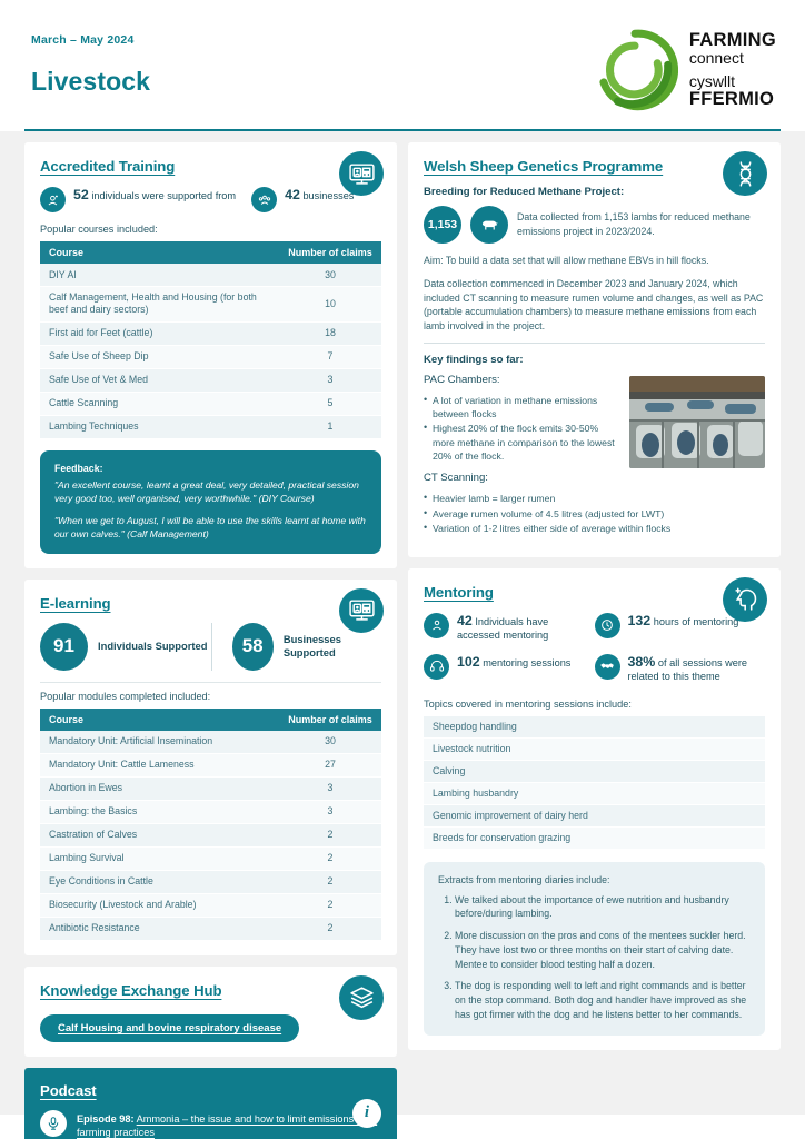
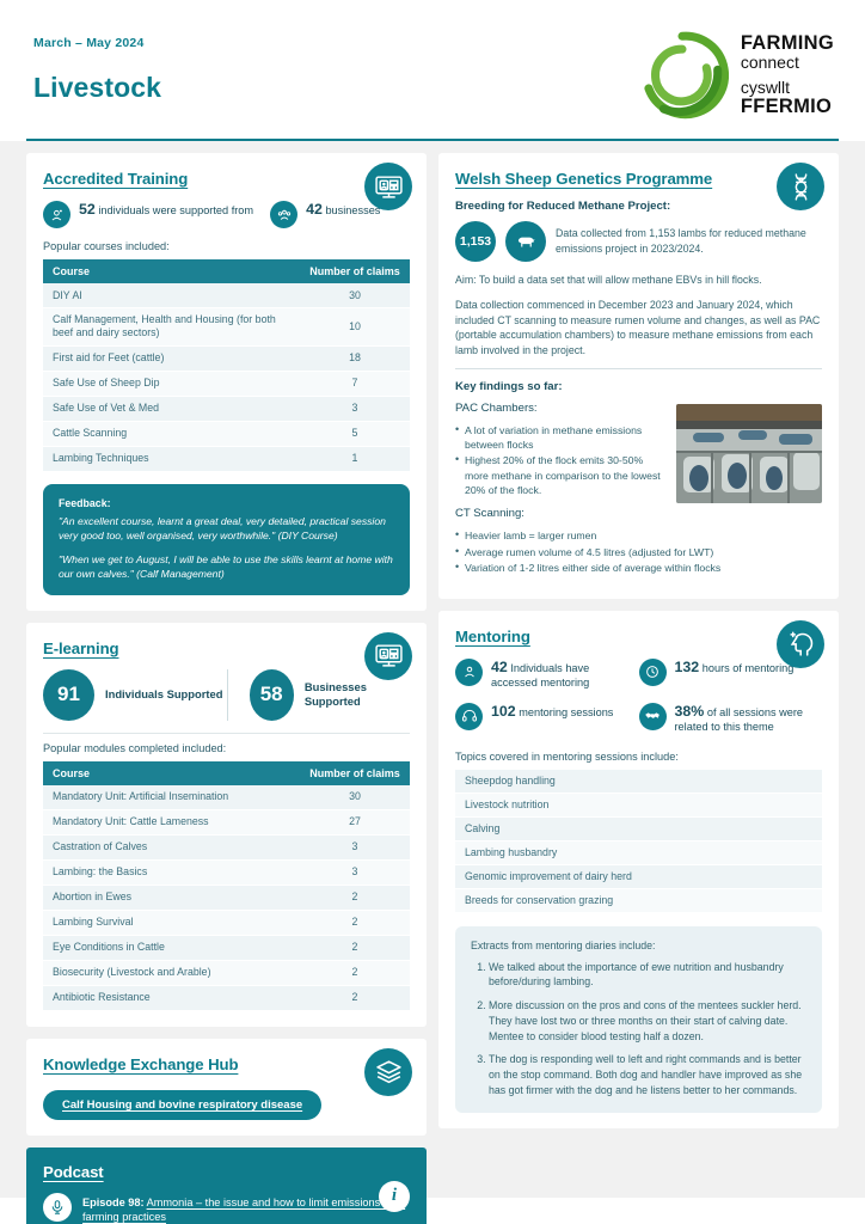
  March – May 2024
  Livestock
  FARMING
  connect
  cyswllt
  FFERMIO
  Accredited Training
  52 individuals were supported from
  42 businesses
  Popular courses included:
  Course	Number of claims
  DIY AI	30
  Calf Management, Health and Housing (for both beef and dairy sectors)	10
  First aid for Feet (cattle)	18
  Safe Use of Sheep Dip	7
  Safe Use of Vet & Med	3
  Cattle Scanning	5
  Lambing Techniques	1
  Feedback:
  "An excellent course, learnt a great deal, very detailed, practical session very good too, well organised, very worthwhile." (DIY Course)
  "When we get to August, I will be able to use the skills learnt at home with our own calves." (Calf Management)
  E-learning
  91
  Individuals Supported
  58
  Businesses Supported
  Popular modules completed included:
  Course	Number of claims
  Mandatory Unit: Artificial Insemination	30
  Mandatory Unit: Cattle Lameness	27
- Abortion in Ewes	3
+ Castration of Calves	3
  Lambing: the Basics	3
- Castration of Calves	2
+ Abortion in Ewes	2
  Lambing Survival	2
  Eye Conditions in Cattle	2
  Biosecurity (Livestock and Arable)	2
  Antibiotic Resistance	2
  Knowledge Exchange Hub
  Calf Housing and bovine respiratory disease
  i
  Podcast
  Episode 98: Ammonia – the issue and how to limit emissions farming practices
  Welsh Sheep Genetics Programme
  Breeding for Reduced Methane Project:
  1,153
  Data collected from 1,153 lambs for reduced methane emissions project in 2023/2024.
  Aim: To build a data set that will allow methane EBVs in hill flocks.
  Data collection commenced in December 2023 and January 2024, which included CT scanning to measure rumen volume and changes, as well as PAC (portable accumulation chambers) to measure methane emissions from each lamb involved in the project.
  Key findings so far:
  PAC Chambers:
  A lot of variation in methane emissions between flocks
  Highest 20% of the flock emits 30-50% more methane in comparison to the lowest 20% of the flock.
  CT Scanning:
  Heavier lamb = larger rumen
  Average rumen volume of 4.5 litres (adjusted for LWT)
  Variation of 1-2 litres either side of average within flocks
  Mentoring
  42 Individuals have accessed mentoring
  132 hours of mentoring
  102 mentoring sessions
  38% of all sessions were related to this theme
  Topics covered in mentoring sessions include:
  Sheepdog handling
  Livestock nutrition
  Calving
  Lambing husbandry
  Genomic improvement of dairy herd
  Breeds for conservation grazing
  Extracts from mentoring diaries include:
  We talked about the importance of ewe nutrition and husbandry before/during lambing.
  More discussion on the pros and cons of the mentees suckler herd. They have lost two or three months on their start of calving date. Mentee to consider blood testing half a dozen.
  The dog is responding well to left and right commands and is better on the stop command. Both dog and handler have improved as she has got firmer with the dog and he listens better to her commands.
